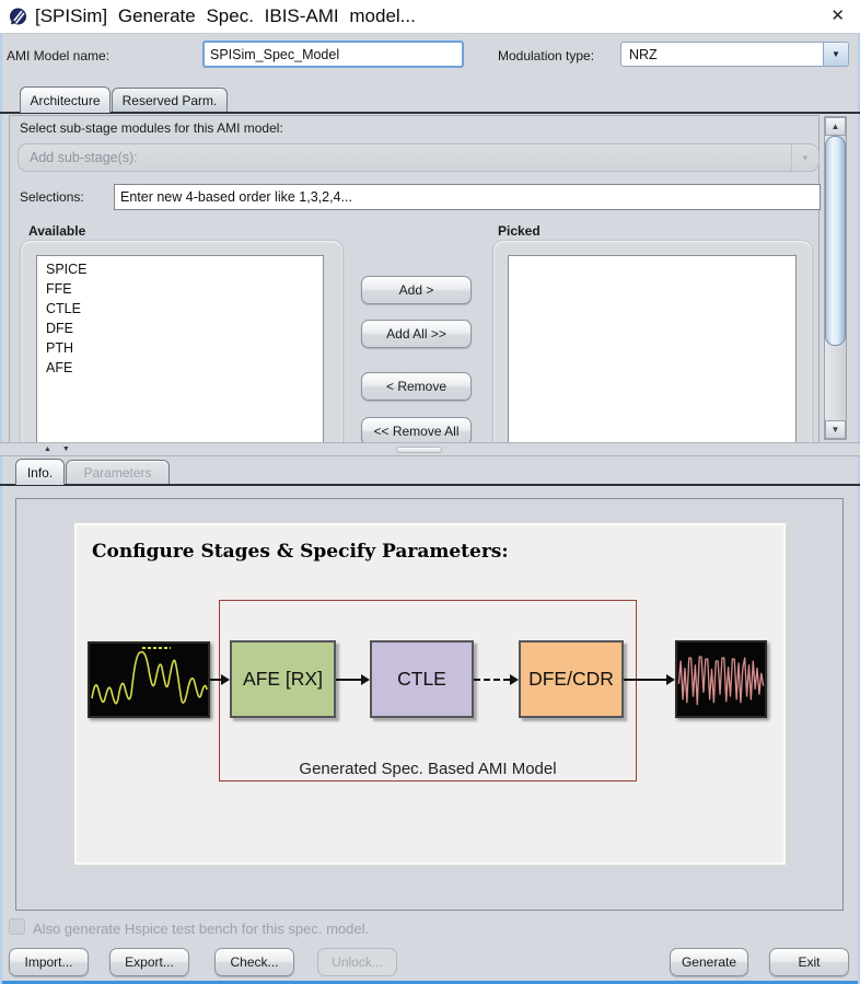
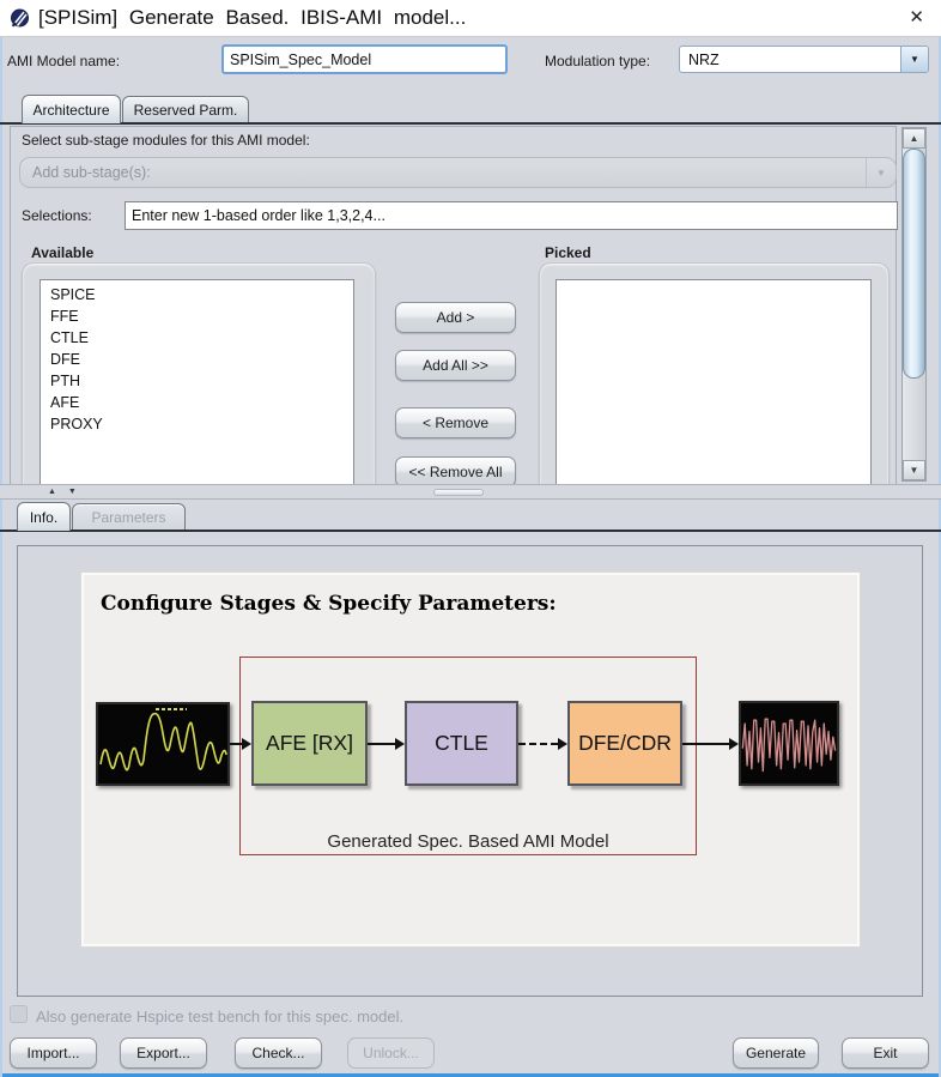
- [SPISim] Generate Spec. IBIS-AMI model...
+ [SPISim] Generate Based. IBIS-AMI model...
  ✕
  AMI Model name:
  SPISim_Spec_Model
  Modulation type:
  NRZ
  ▼
  Architecture
  Reserved Parm.
  Select sub-stage modules for this AMI model:
  Add sub-stage(s):
  ▼
  Selections:
- Enter new 4-based order like 1,3,2,4...
+ Enter new 1-based order like 1,3,2,4...
  Available
  SPICE
  FFE
  CTLE
  DFE
  PTH
  AFE
+ PROXY
  Add >
  Add All >>
  < Remove
  << Remove All
  Picked
  ▲
  ▼
  Info.
  Parameters
  Configure Stages & Specify Parameters:
  AFE [RX]
  CTLE
  DFE/CDR
  Generated Spec. Based AMI Model
  Also generate Hspice test bench for this spec. model.
  Import...
  Export...
  Check...
  Unlock...
  Generate
  Exit
